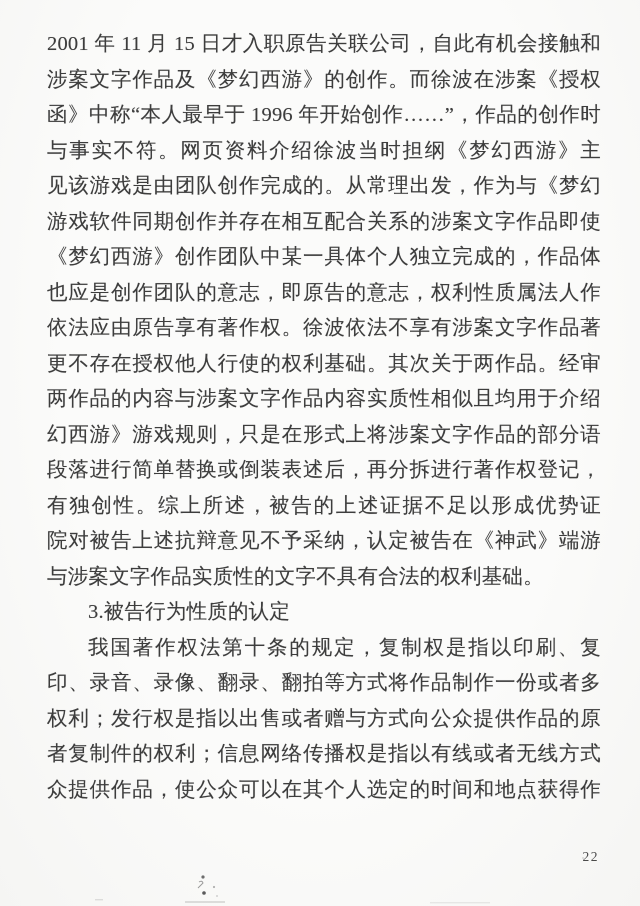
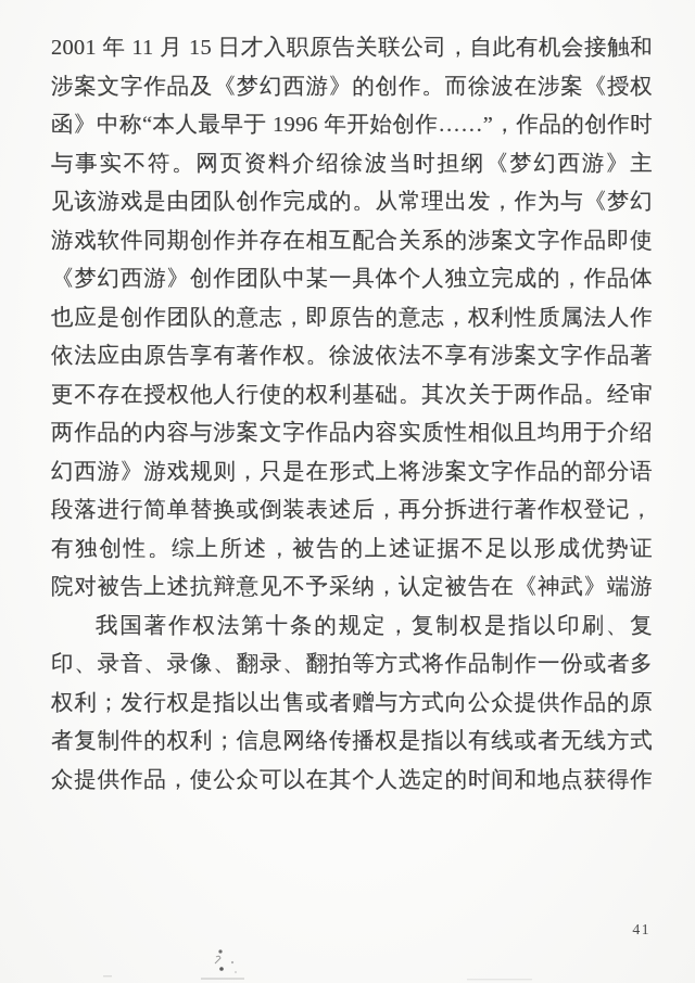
  2001 年 11 月 15 日才入职原告关联公司，自此有机会接触和
  涉案文字作品及《梦幻西游》的创作。而徐波在涉案《授权
  函》中称“本人最早于 1996 年开始创作……”，作品的创作时
  与事实不符。网页资料介绍徐波当时担纲《梦幻西游》主
  见该游戏是由团队创作完成的。从常理出发，作为与《梦幻
  游戏软件同期创作并存在相互配合关系的涉案文字作品即使
  《梦幻西游》创作团队中某一具体个人独立完成的，作品体
  也应是创作团队的意志，即原告的意志，权利性质属法人作
  依法应由原告享有著作权。徐波依法不享有涉案文字作品著
  更不存在授权他人行使的权利基础。其次关于两作品。经审
  两作品的内容与涉案文字作品内容实质性相似且均用于介绍
  幻西游》游戏规则，只是在形式上将涉案文字作品的部分语
  段落进行简单替换或倒装表述后，再分拆进行著作权登记，
  有独创性。综上所述，被告的上述证据不足以形成优势证
  院对被告上述抗辩意见不予采纳，认定被告在《神武》端游
- 与涉案文字作品实质性的文字不具有合法的权利基础。
- 3.被告行为性质的认定
  我国著作权法第十条的规定，复制权是指以印刷、复
  印、录音、录像、翻录、翻拍等方式将作品制作一份或者多
  权利；发行权是指以出售或者赠与方式向公众提供作品的原
  者复制件的权利；信息网络传播权是指以有线或者无线方式
  众提供作品，使公众可以在其个人选定的时间和地点获得作
- 22
+ 41
